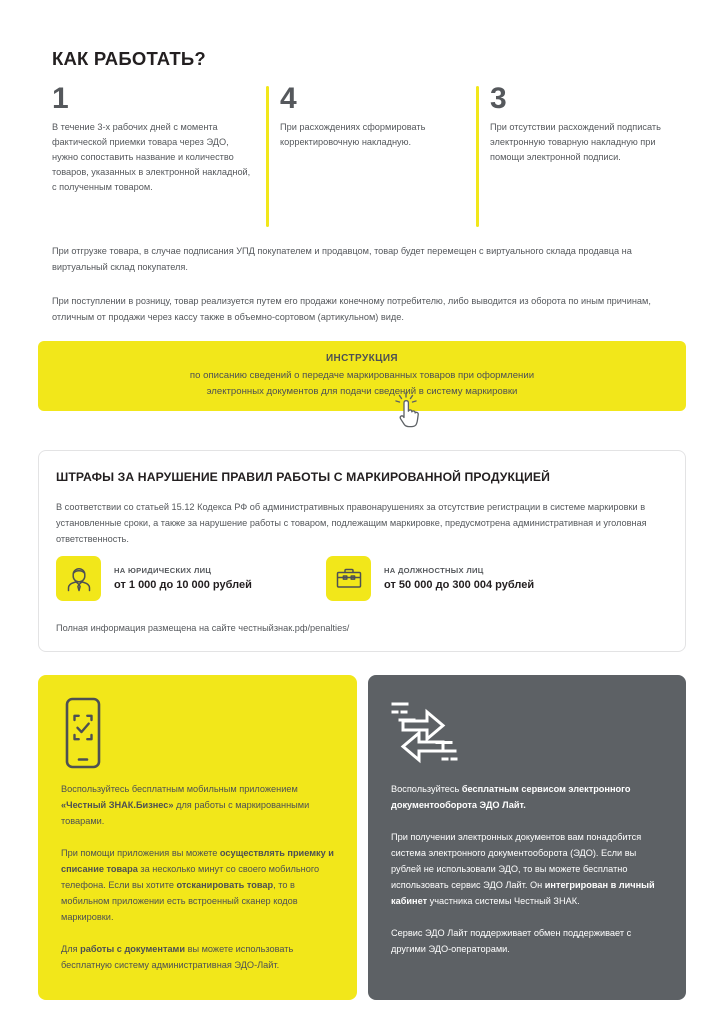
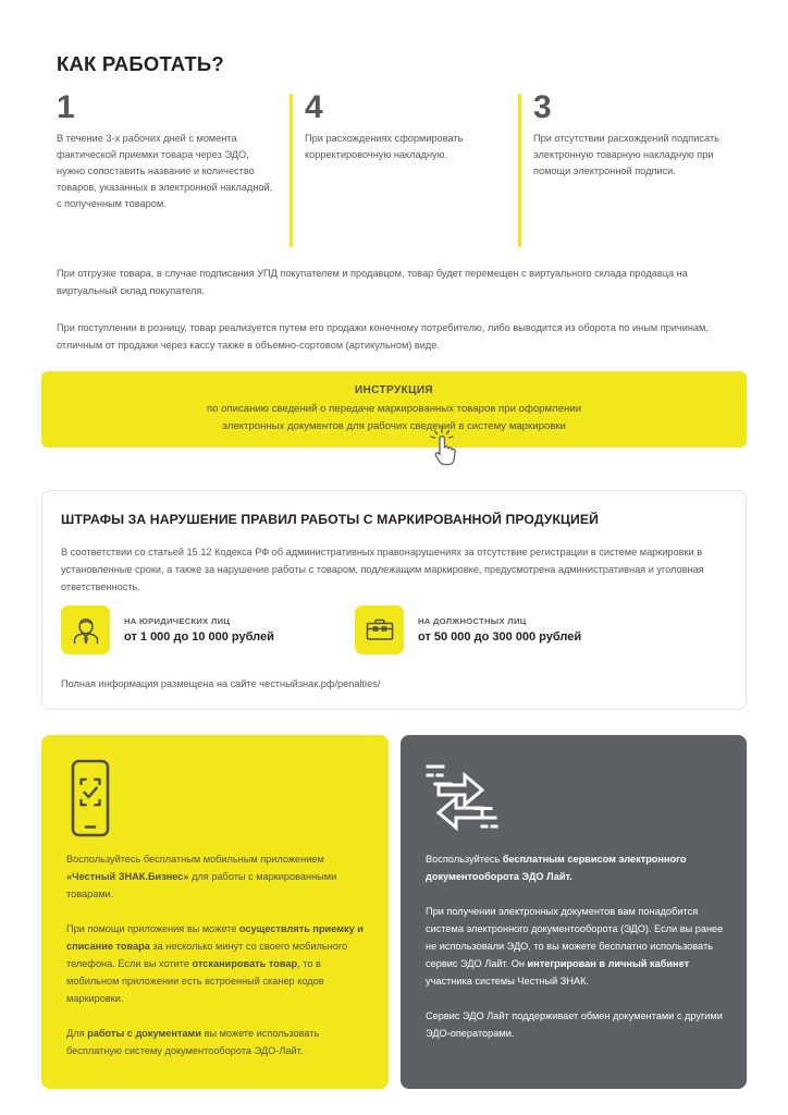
  КАК РАБОТАТЬ?
  1
  В течение 3-х рабочих дней с момента фактической приемки товара через ЭДО, нужно сопоставить название и количество товаров, указанных в электронной накладной, с полученным товаром.
  4
  При расхождениях сформировать корректировочную накладную.
  3
  При отсутствии расхождений подписать электронную товарную накладную при помощи электронной подписи.
  При отгрузке товара, в случае подписания УПД покупателем и продавцом, товар будет перемещен с виртуального склада продавца на виртуальный склад покупателя.
  При поступлении в розницу, товар реализуется путем его продажи конечному потребителю, либо выводится из оборота по иным причинам, отличным от продажи через кассу также в объемно-сортовом (артикульном) виде.
  ИНСТРУКЦИЯ
  по описанию сведений о передаче маркированных товаров при оформлении
- электронных документов для подачи сведений в систему маркировки
+ электронных документов для рабочих сведений в систему маркировки
  ШТРАФЫ ЗА НАРУШЕНИЕ ПРАВИЛ РАБОТЫ С МАРКИРОВАННОЙ ПРОДУКЦИЕЙ
  В соответствии со статьей 15.12 Кодекса РФ об административных правонарушениях за отсутствие регистрации в системе маркировки в установленные сроки, а также за нарушение работы с товаром, подлежащим маркировке, предусмотрена административная и уголовная ответственность.
  НА ЮРИДИЧЕСКИХ ЛИЦ
  от 1 000 до 10 000 рублей
  НА ДОЛЖНОСТНЫХ ЛИЦ
- от 50 000 до 300 004 рублей
+ от 50 000 до 300 000 рублей
  Полная информация размещена на сайте честныйзнак.рф/penalties/
  Воспользуйтесь бесплатным мобильным приложением «Честный ЗНАК.Бизнес» для работы с маркированными товарами.
  При помощи приложения вы можете осуществлять приемку и списание товара за несколько минут со своего мобильного телефона. Если вы хотите отсканировать товар, то в мобильном приложении есть встроенный сканер кодов маркировки.
- Для работы с документами вы можете использовать бесплатную систему административная ЭДО-Лайт.
+ Для работы с документами вы можете использовать бесплатную систему документооборота ЭДО-Лайт.
  Воспользуйтесь бесплатным сервисом электронного документооборота ЭДО Лайт.
- При получении электронных документов вам понадобится система электронного документооборота (ЭДО). Если вы рублей не использовали ЭДО, то вы можете бесплатно использовать сервис ЭДО Лайт. Он интегрирован в личный кабинет участника системы Честный ЗНАК.
+ При получении электронных документов вам понадобится система электронного документооборота (ЭДО). Если вы ранее не использовали ЭДО, то вы можете бесплатно использовать сервис ЭДО Лайт. Он интегрирован в личный кабинет участника системы Честный ЗНАК.
- Сервис ЭДО Лайт поддерживает обмен поддерживает с другими ЭДО-операторами.
+ Сервис ЭДО Лайт поддерживает обмен документами с другими ЭДО-операторами.
